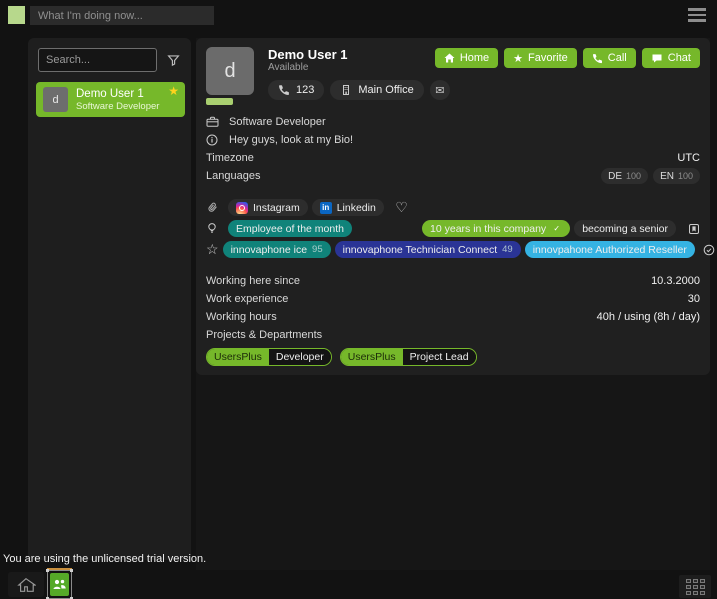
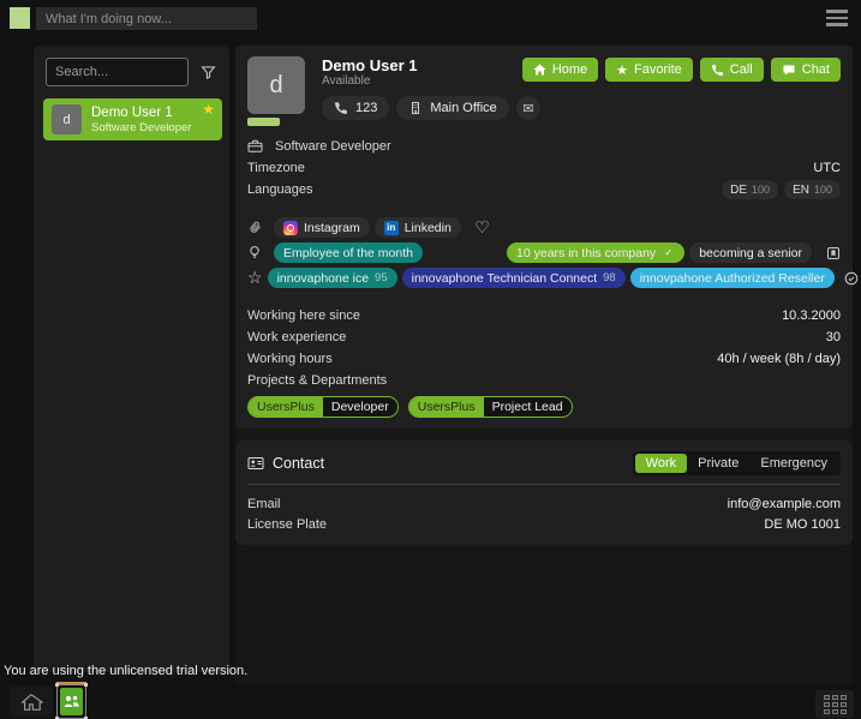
  What I'm doing now...
  Search...
  d
  Demo User 1
  Software Developer
  d
  Demo User 1
  Available
  123
  Main Office
  Home
  Favorite
  Call
  Chat
  Software Developer
- Hey guys, look at my Bio!
  Timezone
  UTC
  Languages
  DE
  100
  EN
  100
  Instagram
  in
  Linkedin
  Employee of the month
  10 years in this company
  becoming a senior
  innovaphone ice
  95
  innovaphone Technician Connect
- 49
+ 98
  innovpahone Authorized Reseller
  Working here since
  10.3.2000
  Work experience
  30
  Working hours
- 40h / using (8h / day)
+ 40h / week (8h / day)
  Projects & Departments
  UsersPlus
  Developer
  UsersPlus
  Project Lead
+ Contact
+ Work
+ Private
+ Emergency
+ Email
+ info@example.com
+ License Plate
+ DE MO 1001
  You are using the unlicensed trial version.
